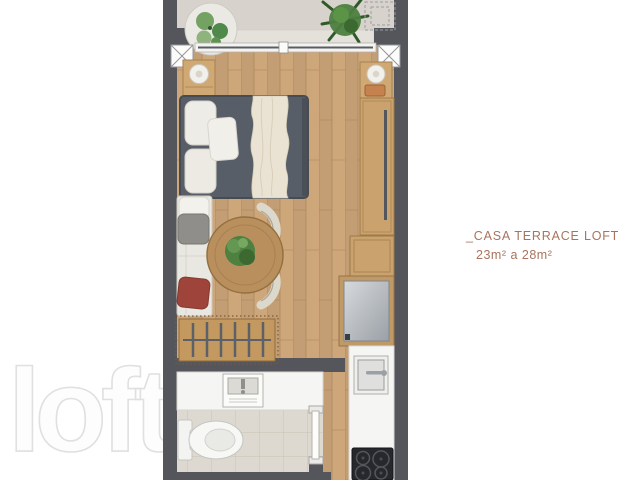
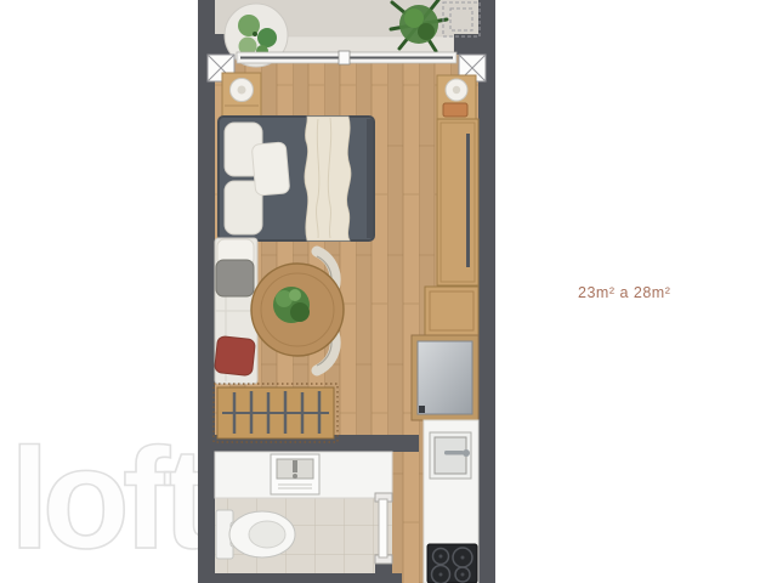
  loft
- _CASA TERRACE LOFT
  23m² a 28m²
